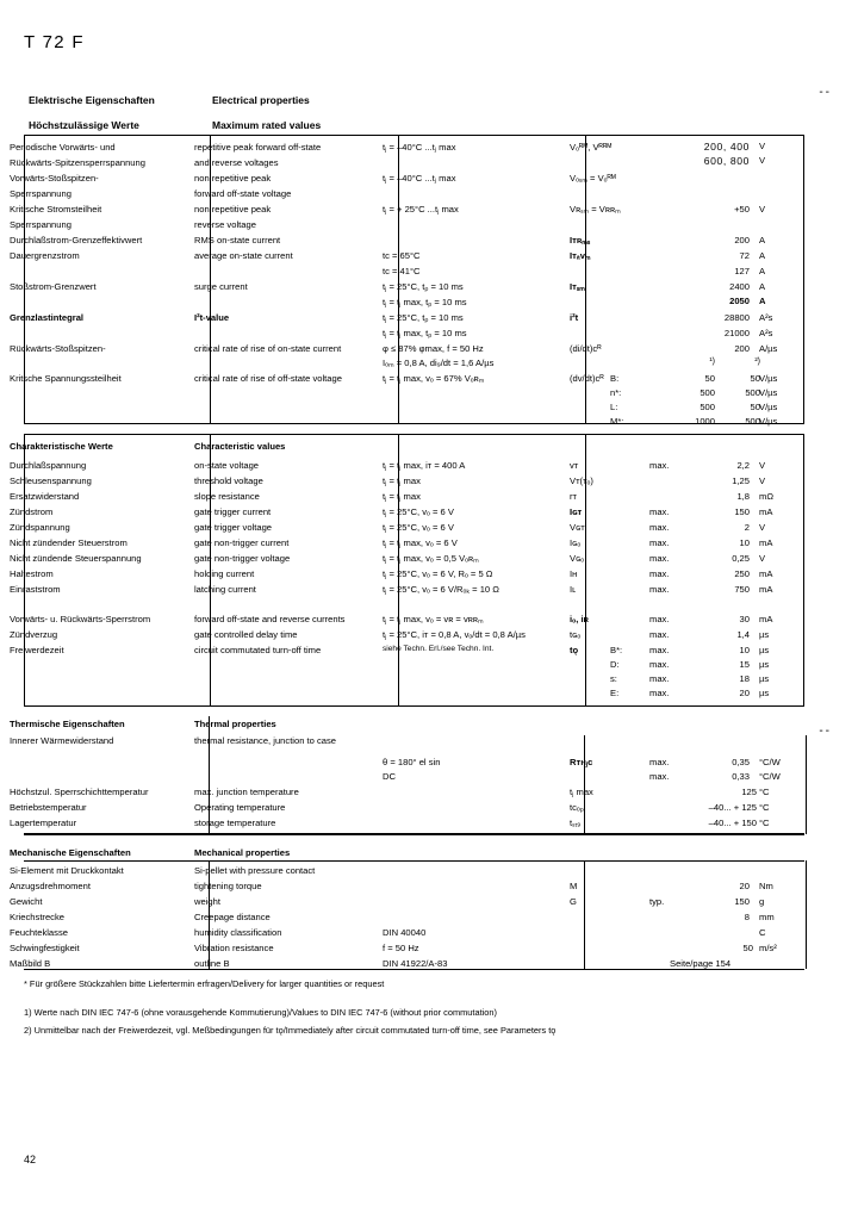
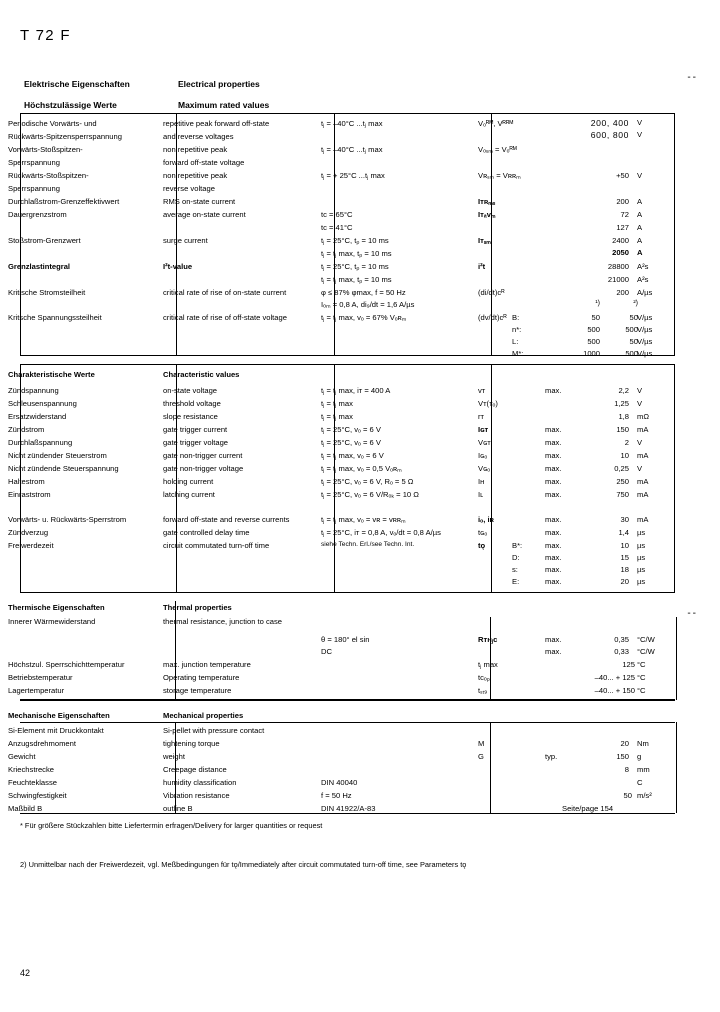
  T 72 F
  --
  --
  Elektrische Eigenschaften
  Electrical properties
  Höchstzulässige Werte
  Maximum rated values
  Periodische Vorwärts- und
  Rückwärts-Spitzensperrspannung
  repetitive peak forward off-state
  and reverse voltages
  tⱼ = –40°C ...tⱼ max
  Vₒᴿᴹ, Vᴿᴿᴹ
  200, 400
  V
  600, 800
  V
  Vorwärts-Stoßspitzen-
  Sperrspannung
  non repetitive peak
  forward off-state voltage
  tⱼ = –40°C ...tⱼ max
  Vₒₛₘ = Vₒᴿᴹ
- Kritische Stromsteilheit
+ Rückwärts-Stoßspitzen-
  Sperrspannung
  non repetitive peak
  reverse voltage
  tⱼ = + 25°C ...tⱼ max
  Vʀₛₘ = Vʀʀₘ
  +50
  V
  Durchlaßstrom-Grenzeffektivwert
  RMS on-state current
  Iᴛʀₘₛ
  200
  A
  Dauergrenzstrom
  average on-state current
  tᴄ = 65°C
  Iᴛₐᴠₘ
  72
  A
  tᴄ = 41°C
  127
  A
  Stoßstrom-Grenzwert
  surge current
  tⱼ = 25°C, tₚ = 10 ms
  Iᴛₛₘ
  2400
  A
  tⱼ = tⱼ max, tₚ = 10 ms
  2050
  A
  Grenzlastintegral
  I²t-value
  tⱼ = 25°C, tₚ = 10 ms
  i²t
  28800
  A²s
  tⱼ = tⱼ max, tₚ = 10 ms
  21000
  A²s
- Rückwärts-Stoßspitzen-
+ Kritische Stromsteilheit
  critical rate of rise of on-state current
  φ ≤ 87% φmax, f = 50 Hz
  (di/dt)ᴄᴿ
  200
  A/µs
  Iₒₘ = 0,8 A, di₉/dt = 1,6 A/µs
  Kritsche Spannungssteilheit
  critical rate of rise of off-state voltage
  tⱼ = tⱼ max, vₒ = 67% Vₒʀₘ
  (dv/dt)ᴄᴿ
  B:
  50
  50
  V/µs
  n*:
  500
  500
  V/µs
  L:
  500
  50
  V/µs
  M*:
  1000
  500
  V/µs
  Charakteristische Werte
  Characteristic values
- Durchlaßspannung
+ Zündspannung
  on-state voltage
  tⱼ = tⱼ max, iᴛ = 400 A
  vᴛ
  max.
  2,2
  V
  Schleusenspannung
  threshold voltage
  tⱼ = tⱼ max
  Vᴛ(ᴛₒ)
  1,25
  V
  Ersatzwiderstand
  slope resistance
  tⱼ = tⱼ max
  rᴛ
  1,8
  mΩ
  Zündstrom
  gate trigger current
  tⱼ = 25°C, vₒ = 6 V
  Iɢᴛ
  max.
  150
  mA
- Zündspannung
+ Durchlaßspannung
  gate trigger voltage
  tⱼ = 25°C, vₒ = 6 V
  Vɢᴛ
  max.
  2
  V
  Nicht zündender Steuerstrom
  gate non-trigger current
  tⱼ = tⱼ max, vₒ = 6 V
  Iɢₒ
  max.
  10
  mA
  Nicht zündende Steuerspannung
  gate non-trigger voltage
  tⱼ = tⱼ max, vₒ = 0,5 Vₒʀₘ
  Vɢₒ
  max.
  0,25
  V
  Haltestrom
  holding current
  tⱼ = 25°C, vₒ = 6 V, Rₒ = 5 Ω
  Iʜ
  max.
  250
  mA
  Einraststrom
  latching current
  tⱼ = 25°C, vₒ = 6 V/Rₒₖ = 10 Ω
  Iʟ
  max.
  750
  mA
  Vorwärts- u. Rückwärts-Sperrstrom
  forward off-state and reverse currents
  tⱼ = tⱼ max, vₒ = vʀ = vʀʀₘ
  iₒ, iʀ
  max.
  30
  mA
  Zündverzug
  gate controlled delay time
  tⱼ = 25°C, iᴛ = 0,8 A, vₒ/dt = 0,8 A/µs
  tɢₒ
  max.
  1,4
  µs
  Freiwerdezeit
  circuit commutated turn-off time
  tǫ
  B*:
  max.
  10
  µs
  D:
  max.
  15
  µs
  s:
  max.
  18
  µs
  E:
  max.
  20
  µs
  Thermische Eigenschaften
  Thermal properties
  Innerer Wärmewiderstand
  thermal resistance, junction to case
  Rᴛʜⱼᴄ
  θ = 180° el sin
  max.
  0,35
  °C/W
  DC
  max.
  0,33
  °C/W
  Höchstzul. Sperrschichttemperatur
  max. junction temperature
  tⱼ max
  125
  °C
  Betriebstemperatur
  Operating temperature
  tᴄₒₚ
  –40... + 125
  °C
  Lagertemperatur
  storage temperature
  tₛₜ₉
  –40... + 150
  °C
  Mechanische Eigenschaften
  Mechanical properties
  Si-Element mit Druckkontakt
  Si-pellet with pressure contact
  Anzugsdrehmoment
  tightening torque
  M
  20
  Nm
  Gewicht
  weight
  G
  typ.
  150
  g
  Kriechstrecke
  Creepage distance
  8
  mm
  Feuchteklasse
  humidity classification
  DIN 40040
  C
  Schwingfestigkeit
  Vibration resistance
  f = 50 Hz
  50
  m/s²
  Maßbild B
  outline B
  DIN 41922/A-83
  Seite/page 154
  * Für größere Stückzahlen bitte Liefertermin erfragen/Delivery for larger quantities or request
- 1) Werte nach DIN IEC 747-6 (ohne vorausgehende Kommutierung)/Values to DIN IEC 747-6 (without prior commutation)
  2) Unmittelbar nach der Freiwerdezeit, vgl. Meßbedingungen für tǫ/Immediately after circuit commutated turn-off time, see Parameters tǫ
  42
